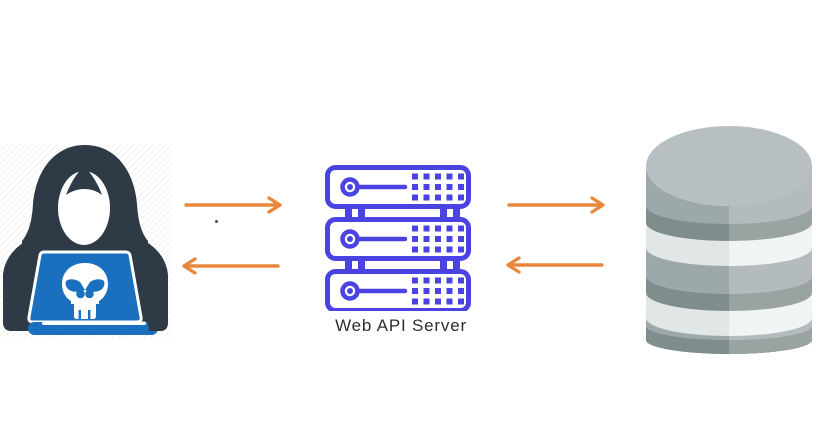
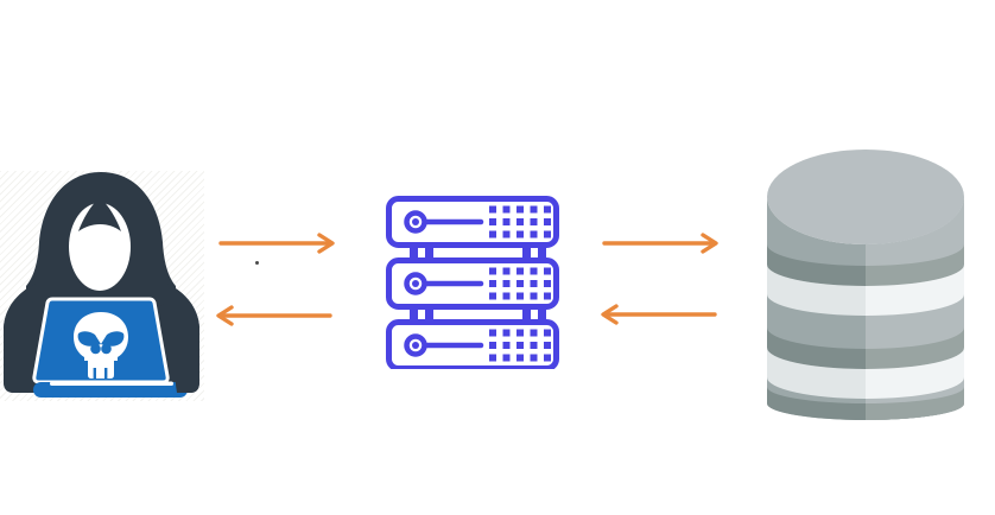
- Web API Server
